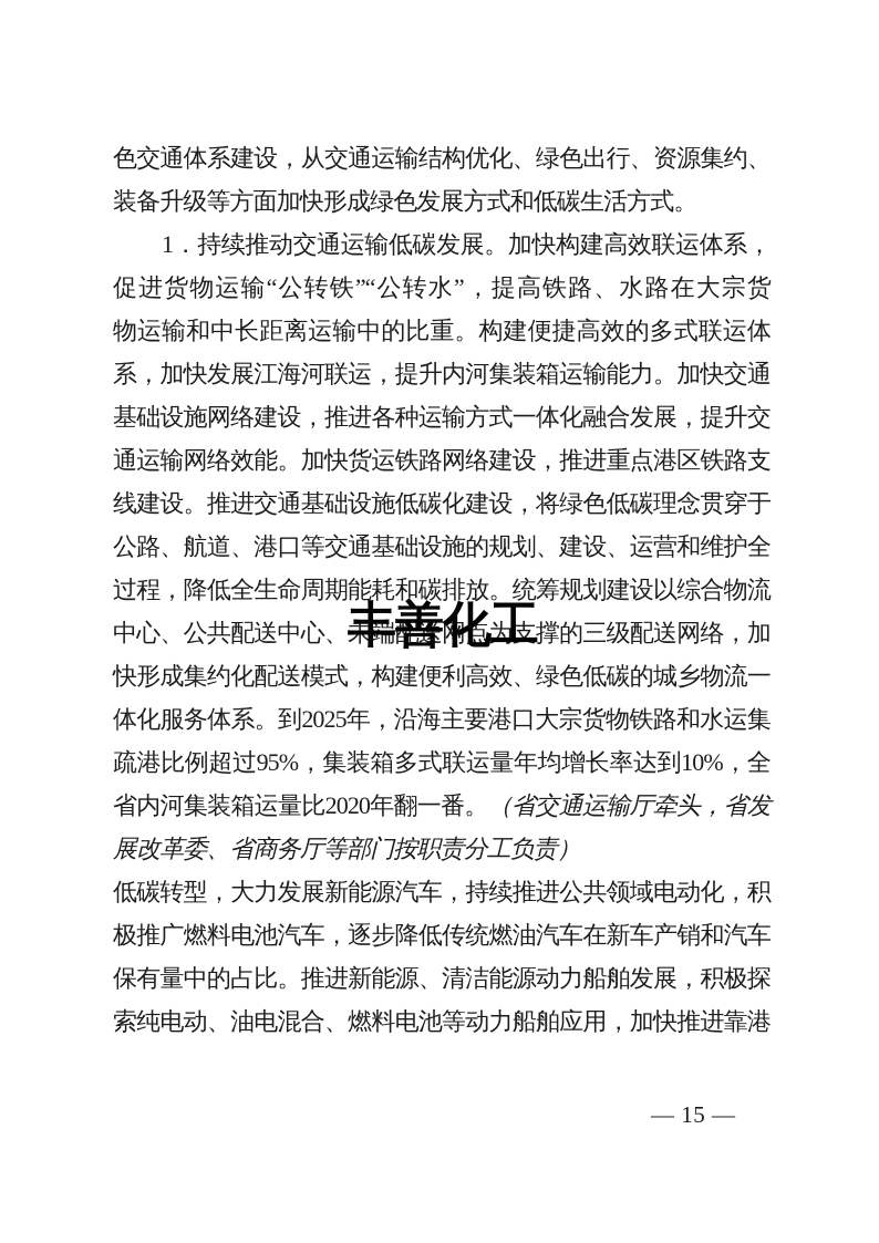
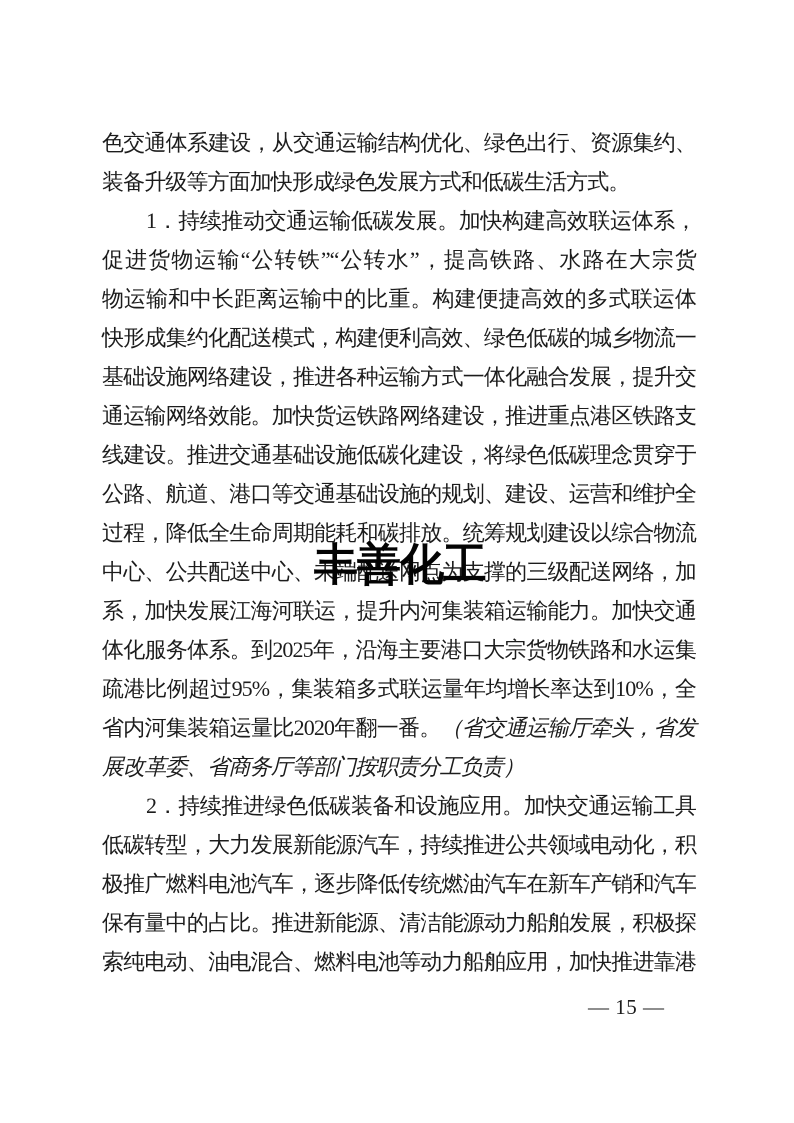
  色交通体系建设，从交通运输结构优化、绿色出行、资源集约、
  装备升级等方面加快形成绿色发展方式和低碳生活方式。
  1．持续推动交通运输低碳发展。加快构建高效联运体系，
  促进货物运输“公转铁”“公转水”，提高铁路、水路在大宗货
  物运输和中长距离运输中的比重。构建便捷高效的多式联运体
- 系，加快发展江海河联运，提升内河集装箱运输能力。加快交通
+ 快形成集约化配送模式，构建便利高效、绿色低碳的城乡物流一
  基础设施网络建设，推进各种运输方式一体化融合发展，提升交
  通运输网络效能。加快货运铁路网络建设，推进重点港区铁路支
  线建设。推进交通基础设施低碳化建设，将绿色低碳理念贯穿于
  公路、航道、港口等交通基础设施的规划、建设、运营和维护全
  过程，降低全生命周期能耗和碳排放。统筹规划建设以综合物流
  中心、公共配送中心、末端配送网点为支撑的三级配送网络，加
- 快形成集约化配送模式，构建便利高效、绿色低碳的城乡物流一
+ 系，加快发展江海河联运，提升内河集装箱运输能力。加快交通
  体化服务体系。到2025年，沿海主要港口大宗货物铁路和水运集
  疏港比例超过95%，集装箱多式联运量年均增长率达到10%，全
  省内河集装箱运量比2020年翻一番。（省交通运输厅牵头，省发
  展改革委、省商务厅等部门按职责分工负责）
+ 2．持续推进绿色低碳装备和设施应用。加快交通运输工具
  低碳转型，大力发展新能源汽车，持续推进公共领域电动化，积
  极推广燃料电池汽车，逐步降低传统燃油汽车在新车产销和汽车
  保有量中的占比。推进新能源、清洁能源动力船舶发展，积极探
  索纯电动、油电混合、燃料电池等动力船舶应用，加快推进靠港
  丰善化工
  — 15 —
